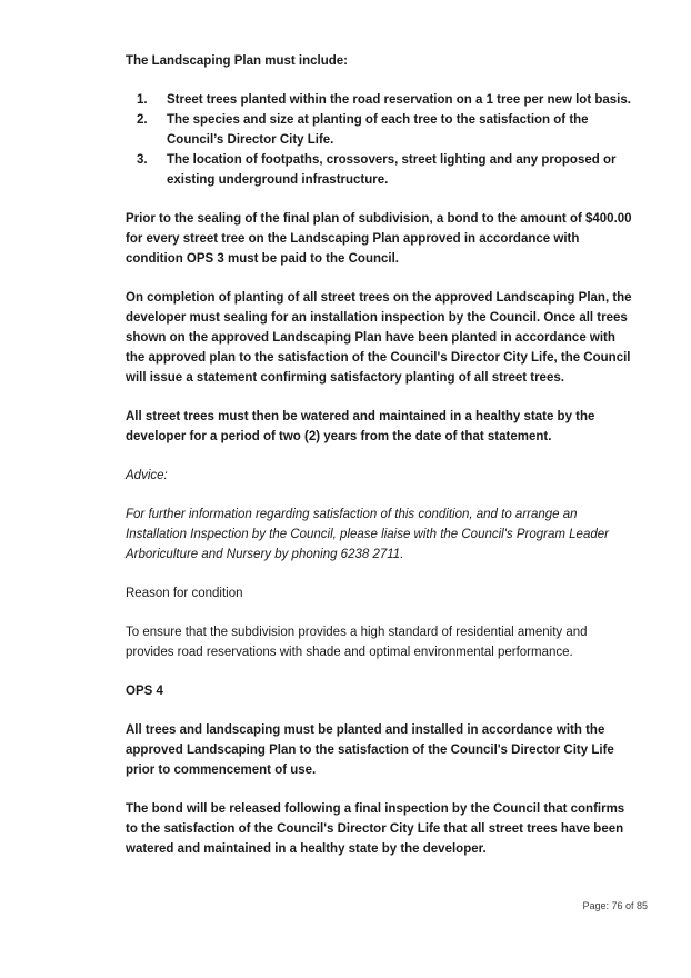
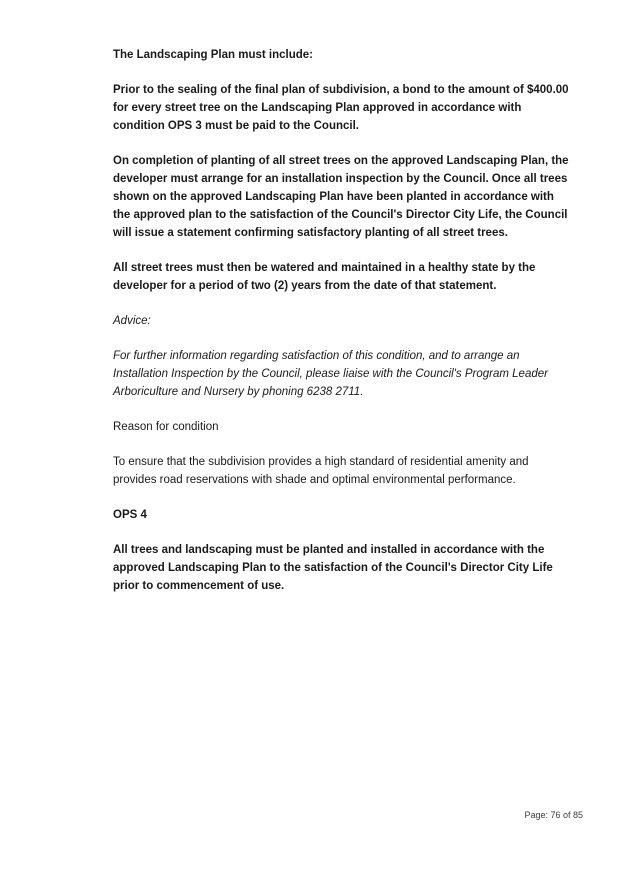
  The Landscaping Plan must include:
- 1.
- Street trees planted within the road reservation on a 1 tree per new lot basis.
- 2.
- The species and size at planting of each tree to the satisfaction of the Council’s Director City Life.
- 3.
- The location of footpaths, crossovers, street lighting and any proposed or existing underground infrastructure.
  Prior to the sealing of the final plan of subdivision, a bond to the amount of $400.00 for every street tree on the Landscaping Plan approved in accordance with condition OPS 3 must be paid to the Council.
- On completion of planting of all street trees on the approved Landscaping Plan, the developer must sealing for an installation inspection by the Council. Once all trees shown on the approved Landscaping Plan have been planted in accordance with the approved plan to the satisfaction of the Council's Director City Life, the Council will issue a statement confirming satisfactory planting of all street trees.
+ On completion of planting of all street trees on the approved Landscaping Plan, the developer must arrange for an installation inspection by the Council. Once all trees shown on the approved Landscaping Plan have been planted in accordance with the approved plan to the satisfaction of the Council's Director City Life, the Council will issue a statement confirming satisfactory planting of all street trees.
  All street trees must then be watered and maintained in a healthy state by the developer for a period of two (2) years from the date of that statement.
  Advice:
  For further information regarding satisfaction of this condition, and to arrange an Installation Inspection by the Council, please liaise with the Council's Program Leader Arboriculture and Nursery by phoning 6238 2711.
  Reason for condition
  To ensure that the subdivision provides a high standard of residential amenity and provides road reservations with shade and optimal environmental performance.
  OPS 4
  All trees and landscaping must be planted and installed in accordance with the approved Landscaping Plan to the satisfaction of the Council's Director City Life prior to commencement of use.
- The bond will be released following a final inspection by the Council that confirms to the satisfaction of the Council's Director City Life that all street trees have been watered and maintained in a healthy state by the developer.
  Page: 76 of 85
